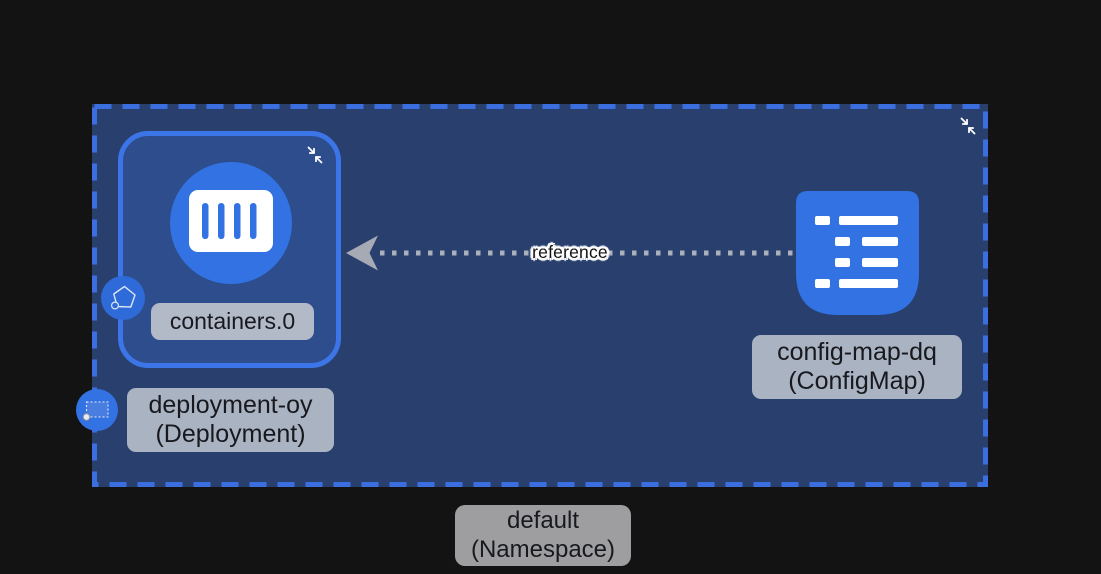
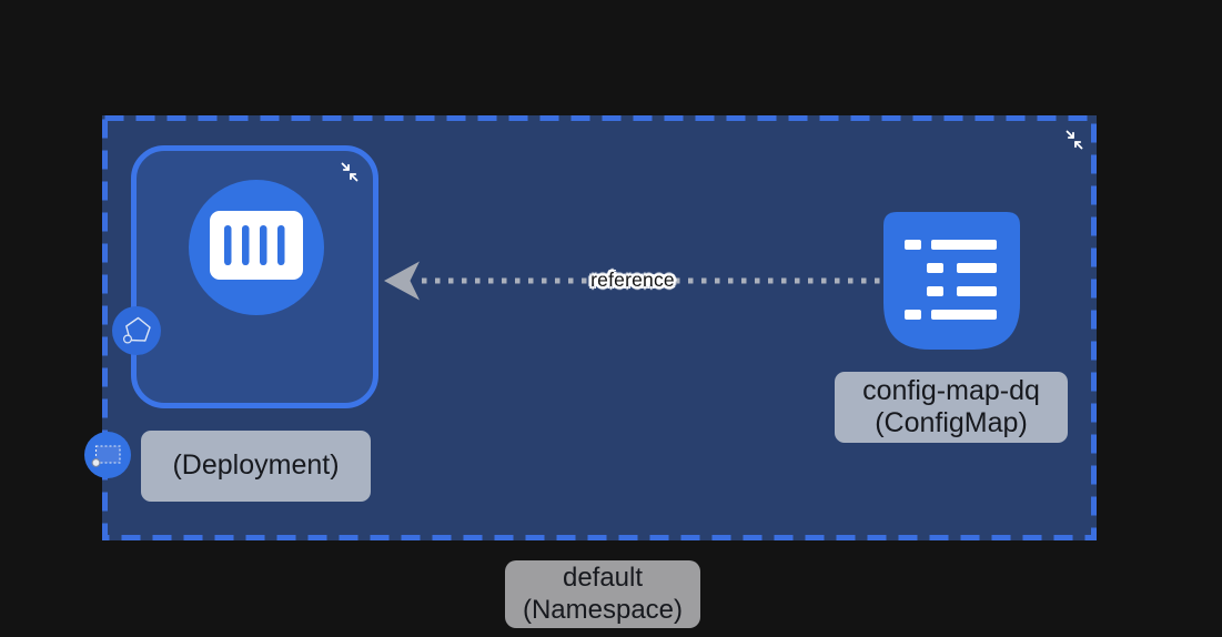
- containers.0
- deployment-oy
  (Deployment)
  config-map-dq
  (ConfigMap)
  reference
  default
  (Namespace)
